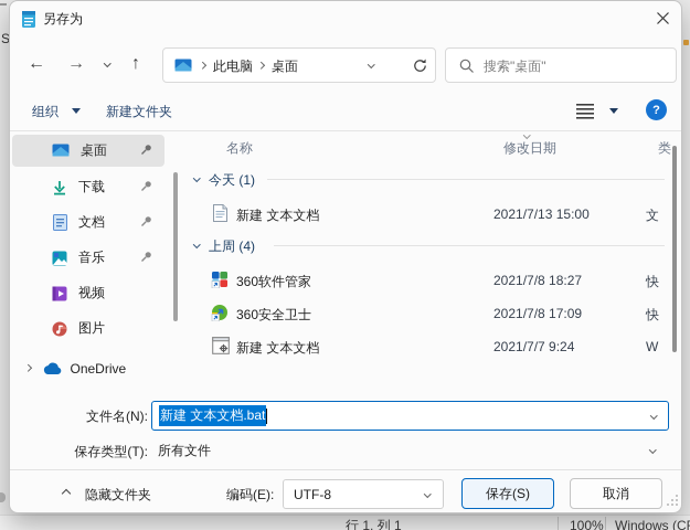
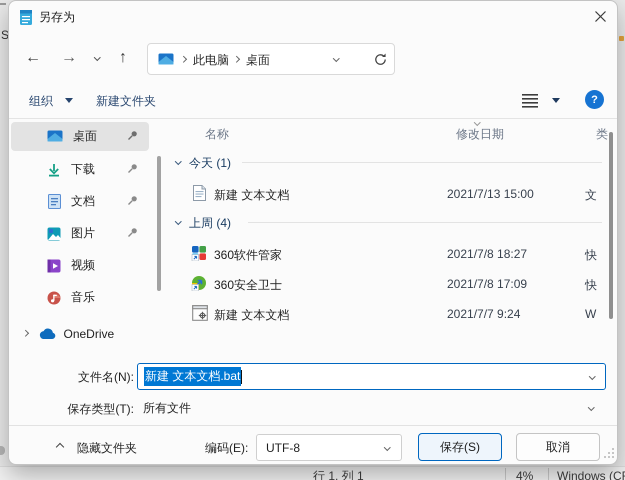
  S
  行 1, 列 1
- 100%
+ 4%
  另存为
  ←
  →
  ↑
  此电脑
  桌面
- 搜索"桌面"
  组织
  新建文件夹
  ?
  桌面
  下载
  文档
- 音乐
+ 图片
  视频
- 图片
+ 音乐
  OneDrive
  名称
  修改日期
  类
  今天 (1)
  新建 文本文档
  2021/7/13 15:00
  文
  上周 (4)
  360软件管家
  2021/7/8 18:27
  快
  360安全卫士
  2021/7/8 17:09
  快
  新建 文本文档
  2021/7/7 9:24
  W
  文件名(N):
  新建 文本文档.bat
  保存类型(T):
  所有文件
  隐藏文件夹
  编码(E):
  UTF-8
  保存(S)
  取消
